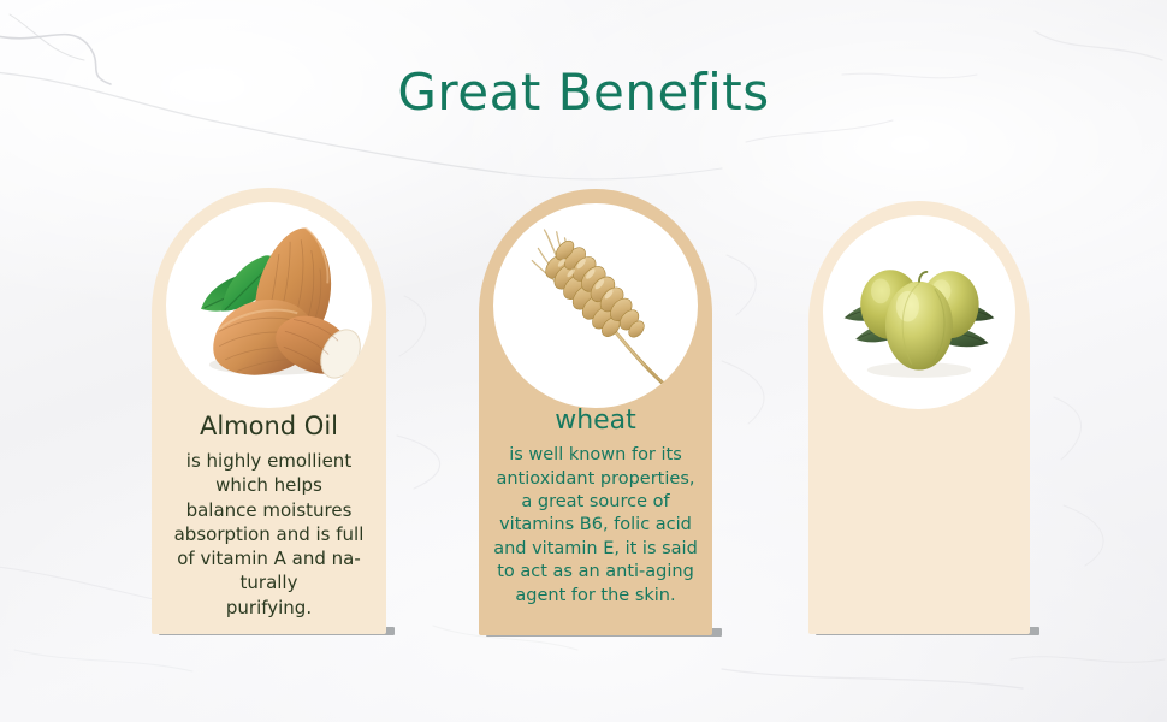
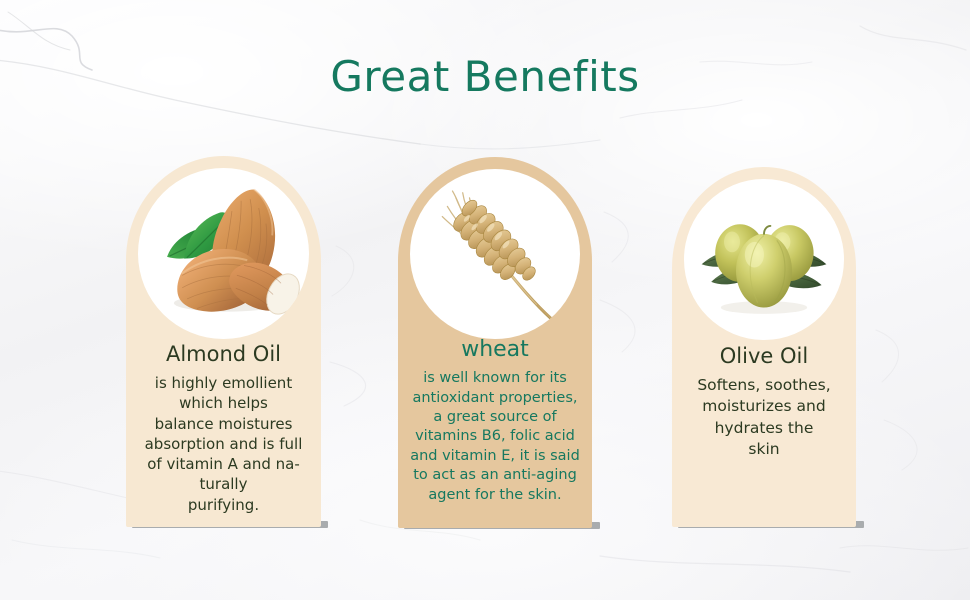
  Great Benefits
  Almond Oil
  is highly emollient
  which helps
  balance moistures
  absorption and is full
  of vitamin A and na-
  turally
  purifying.
  wheat
  is well known for its
  antioxidant properties,
  a great source of
  vitamins B6, folic acid
  and vitamin E, it is said
  to act as an anti-aging
  agent for the skin.
+ Olive Oil
+ Softens, soothes,
+ moisturizes and
+ hydrates the
+ skin
